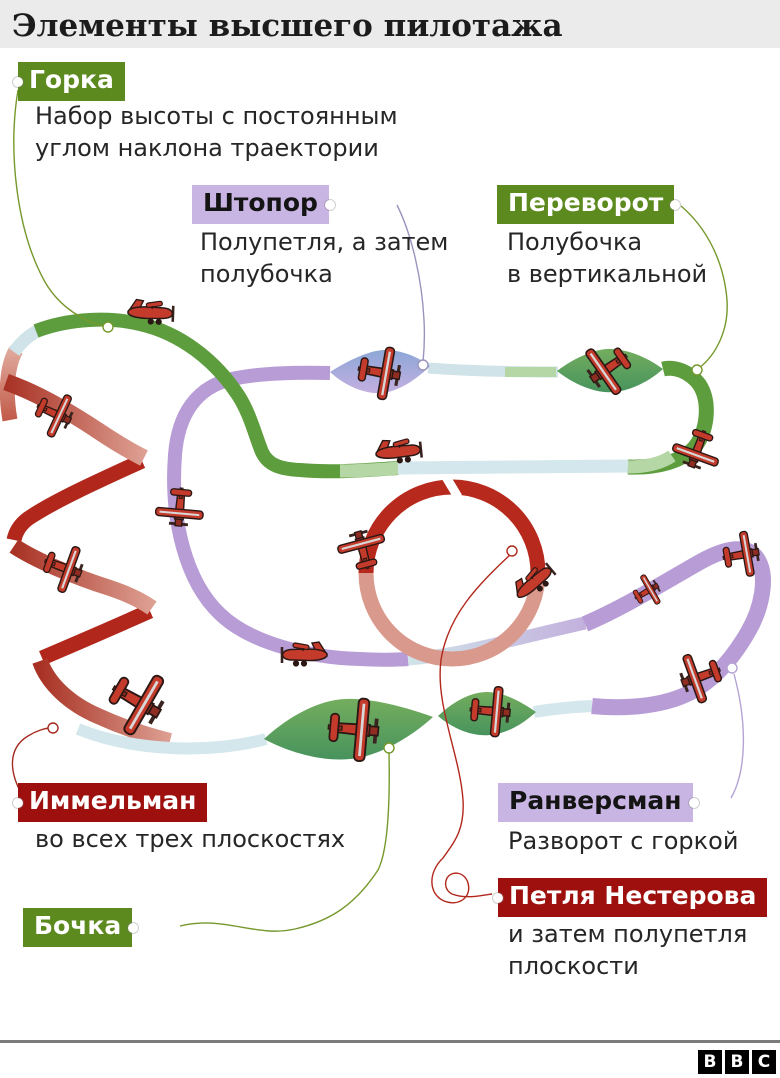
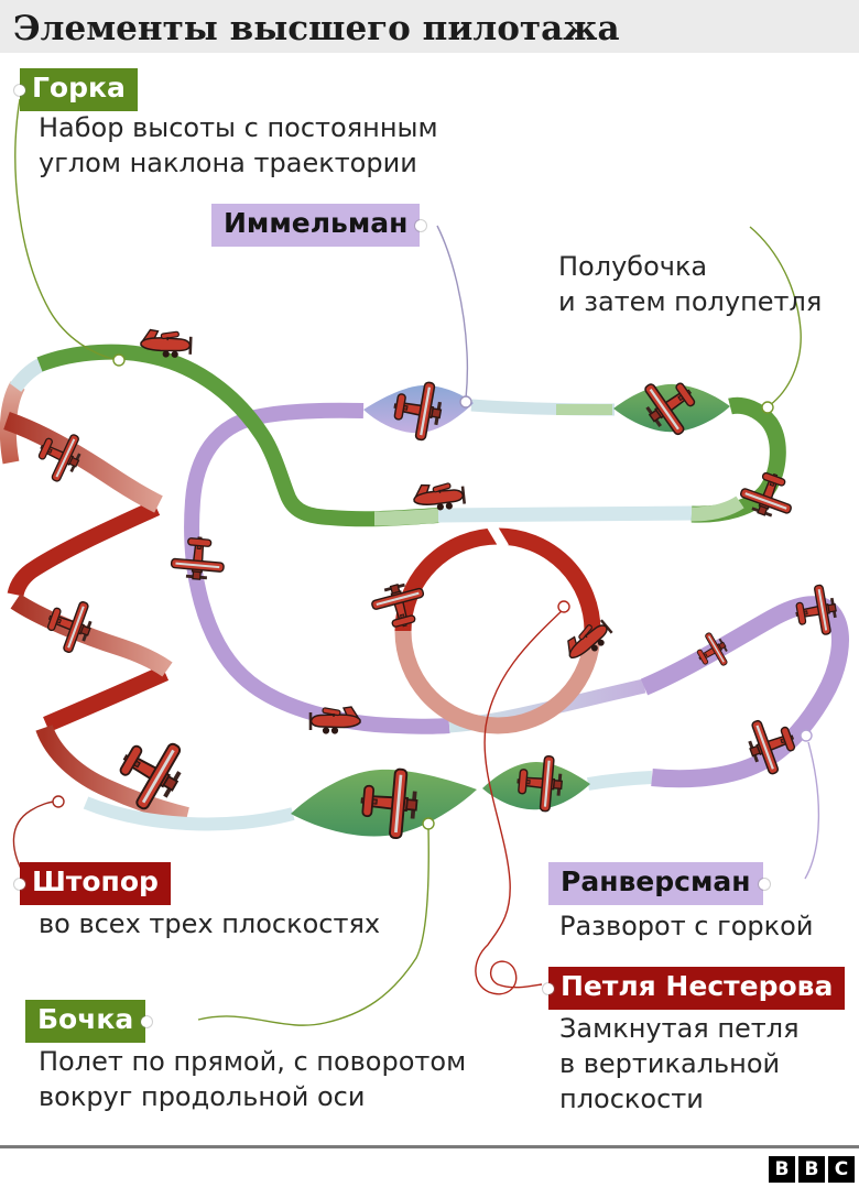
  Элементы высшего пилотажа
  Горка
  Набор высоты с постоянным
  углом наклона траектории
- Штопор
+ Иммельман
- Полупетля, а затем
- полубочка
- Переворот
  Полубочка
- в вертикальной
+ и затем полупетля
- Иммельман
+ Штопор
  во всех трех плоскостях
  Ранверсман
  Разворот с горкой
  Бочка
+ Полет по прямой, с поворотом
+ вокруг продольной оси
  Петля Нестерова
+ Замкнутая петля
- и затем полупетля
+ в вертикальной
  плоскости
  B
  B
  C
